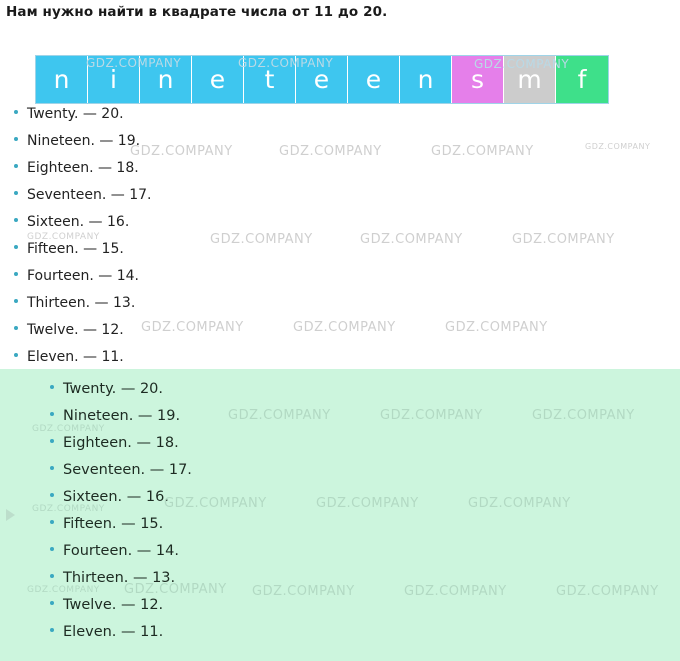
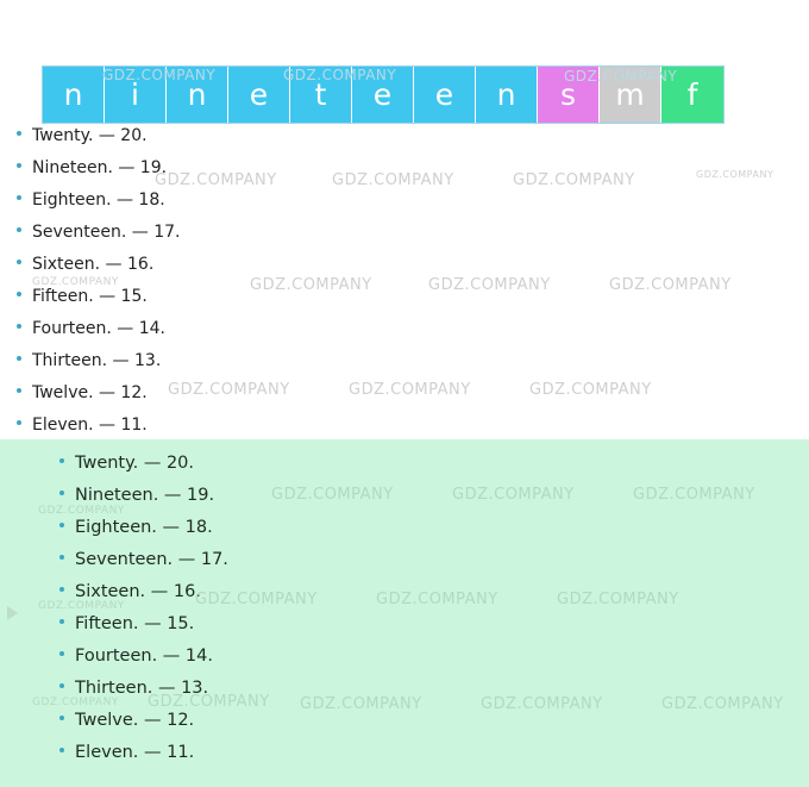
- Нам нужно найти в квадрате числа от 11 до 20.
  n
  i
  n
  e
  t
  e
  e
  n
  s
  m
  f
  Twenty. — 20.
  Nineteen. — 19.
  Eighteen. — 18.
  Seventeen. — 17.
  Sixteen. — 16.
  Fifteen. — 15.
  Fourteen. — 14.
  Thirteen. — 13.
  Twelve. — 12.
  Eleven. — 11.
  Twenty. — 20.
  Nineteen. — 19.
  Eighteen. — 18.
  Seventeen. — 17.
  Sixteen. — 16.
  Fifteen. — 15.
  Fourteen. — 14.
  Thirteen. — 13.
  Twelve. — 12.
  Eleven. — 11.
  GDZ.COMPANY
  GDZ.COMPANY
  GDZ.COMPANY
  GDZ.COMPANY
  GDZ.COMPANY
  GDZ.COMPANY
  GDZ.COMPANY
  GDZ.COMPANY
  GDZ.COMPANY
  GDZ.COMPANY
  GDZ.COMPANY
  GDZ.COMPANY
  GDZ.COMPANY
  GDZ.COMPANY
  GDZ.COMPANY
  GDZ.COMPANY
  GDZ.COMPANY
  GDZ.COMPANY
  GDZ.COMPANY
  GDZ.COMPANY
  GDZ.COMPANY
  GDZ.COMPANY
  GDZ.COMPANY
  GDZ.COMPANY
  GDZ.COMPANY
  GDZ.COMPANY
  GDZ.COMPANY
